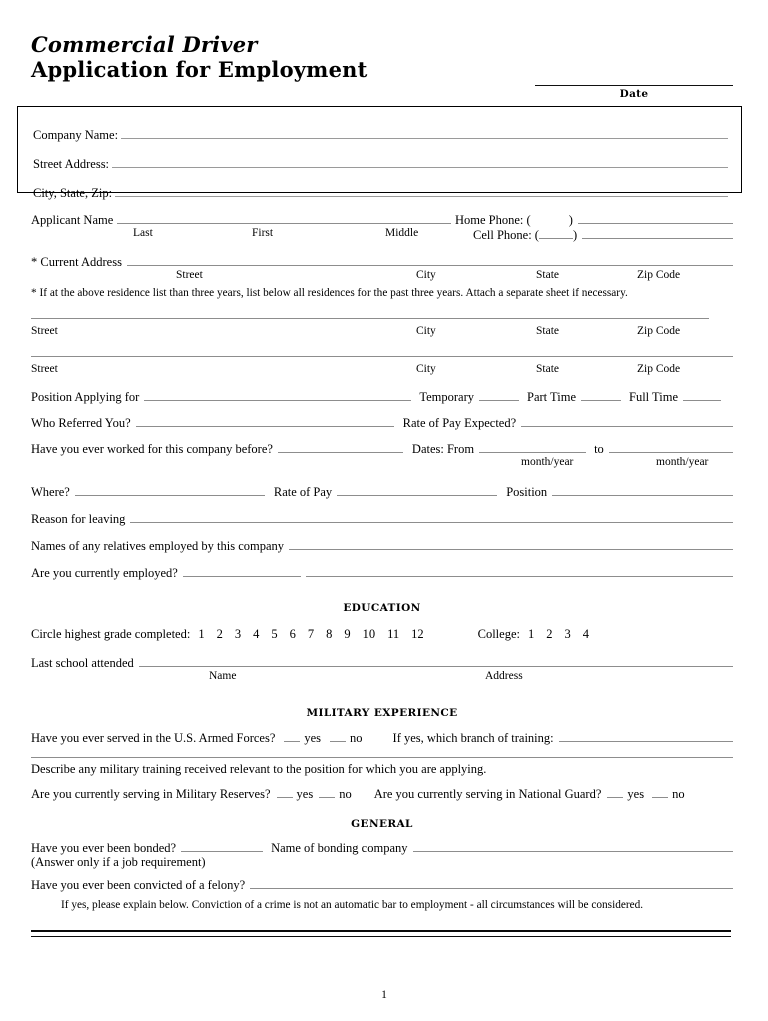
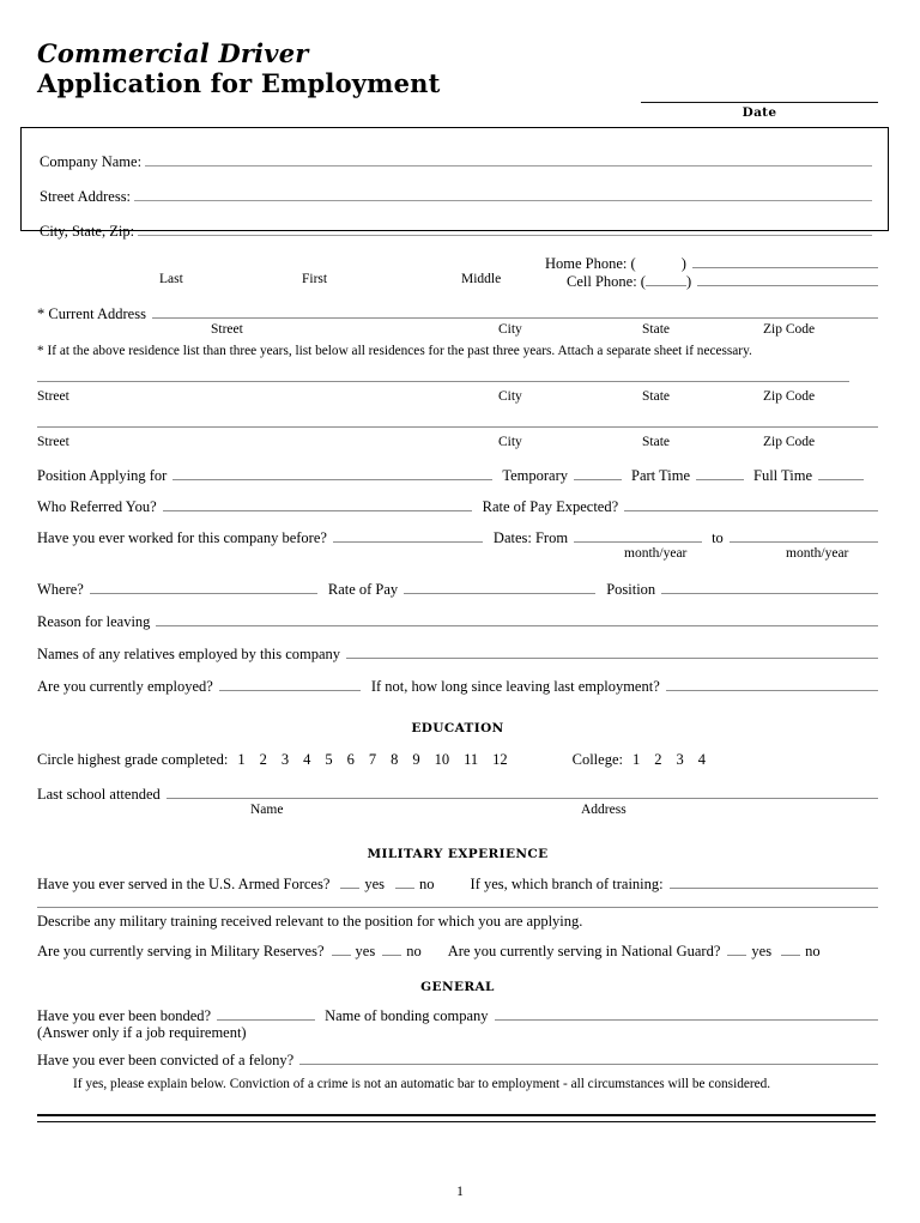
  Commercial Driver
  Application for Employment
  Date
  Company Name:
  Street Address:
  City, State, Zip:
- Applicant Name
  Home Phone: (
  )
  Cell Phone: (
  )
  Last
  First
  Middle
  * Current Address
  Street
  City
  State
  Zip Code
  * If at the above residence list than three years, list below all residences for the past three years. Attach a separate sheet if necessary.
  Street
  City
  State
  Zip Code
  Street
  City
  State
  Zip Code
  Position Applying for
  Temporary
  Part Time
  Full Time
  Who Referred You?
  Rate of Pay Expected?
  Have you ever worked for this company before?
  Dates: From
  to
  month/year
  month/year
  Where?
  Rate of Pay
  Position
  Reason for leaving
  Names of any relatives employed by this company
  Are you currently employed?
+ If not, how long since leaving last employment?
  EDUCATION
  Circle highest grade completed:
  1
  2
  3
  4
  5
  6
  7
  8
  9
  10
  11
  12
  College:
  1
  2
  3
  4
  Last school attended
  Name
  Address
  MILITARY EXPERIENCE
  Have you ever served in the U.S. Armed Forces?
  yes
  no
  If yes, which branch of training:
  Describe any military training received relevant to the position for which you are applying.
  Are you currently serving in Military Reserves?
  yes
  no
  Are you currently serving in National Guard?
  yes
  no
  GENERAL
  Have you ever been bonded?
  Name of bonding company
  (Answer only if a job requirement)
  Have you ever been convicted of a felony?
  If yes, please explain below. Conviction of a crime is not an automatic bar to employment - all circumstances will be considered.
  1
